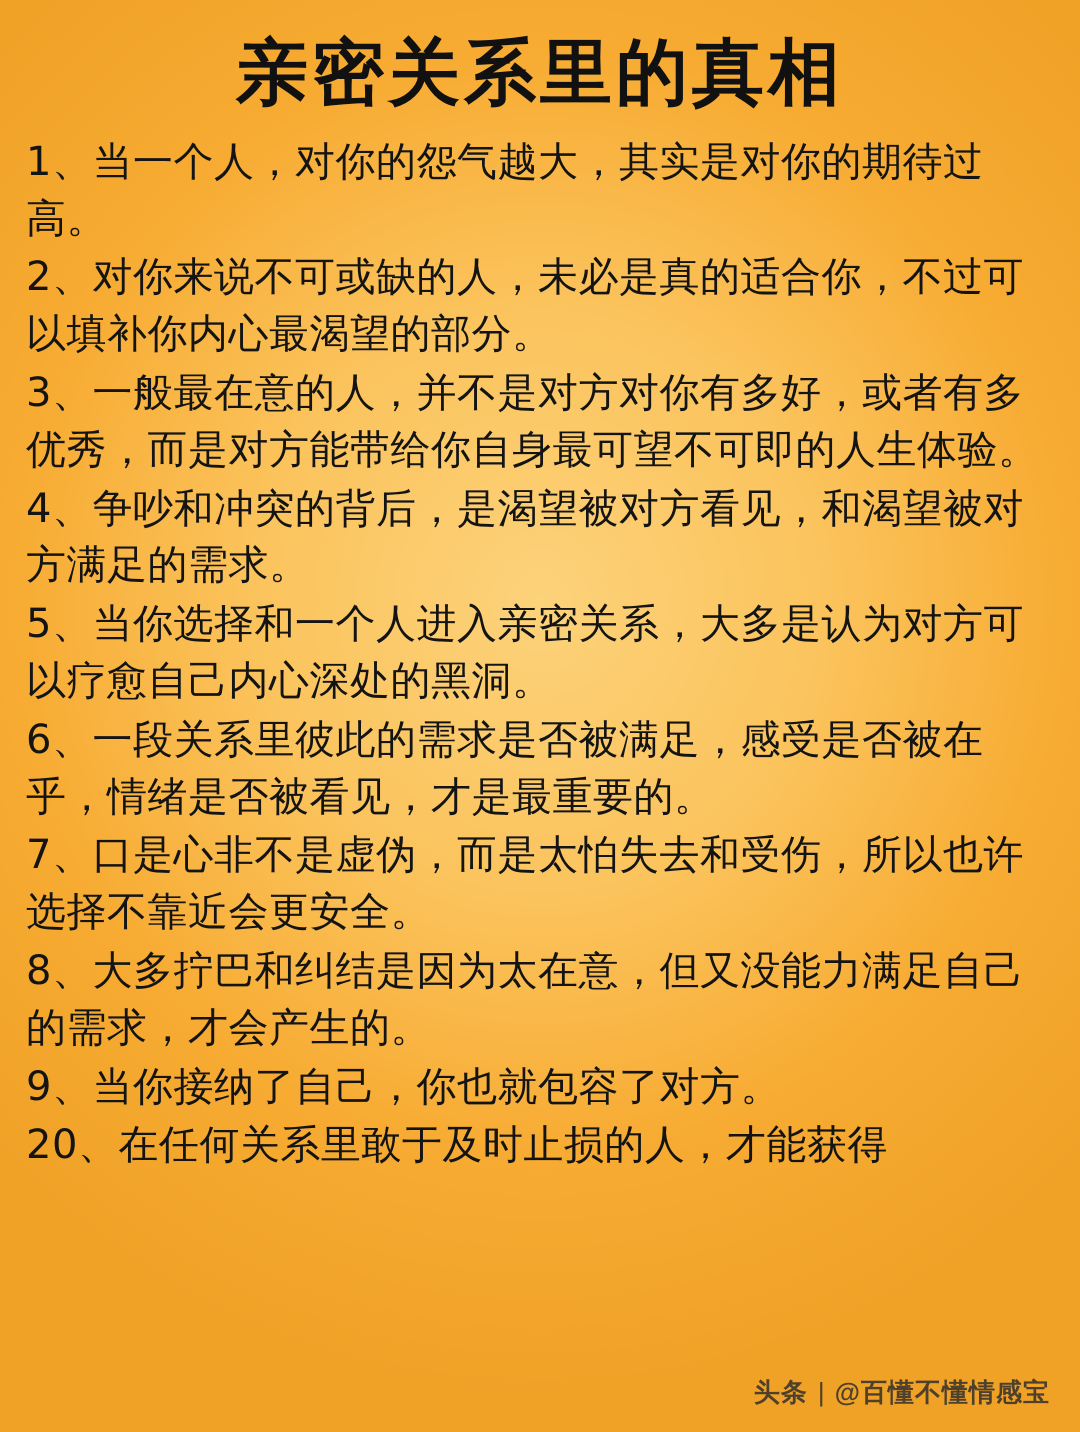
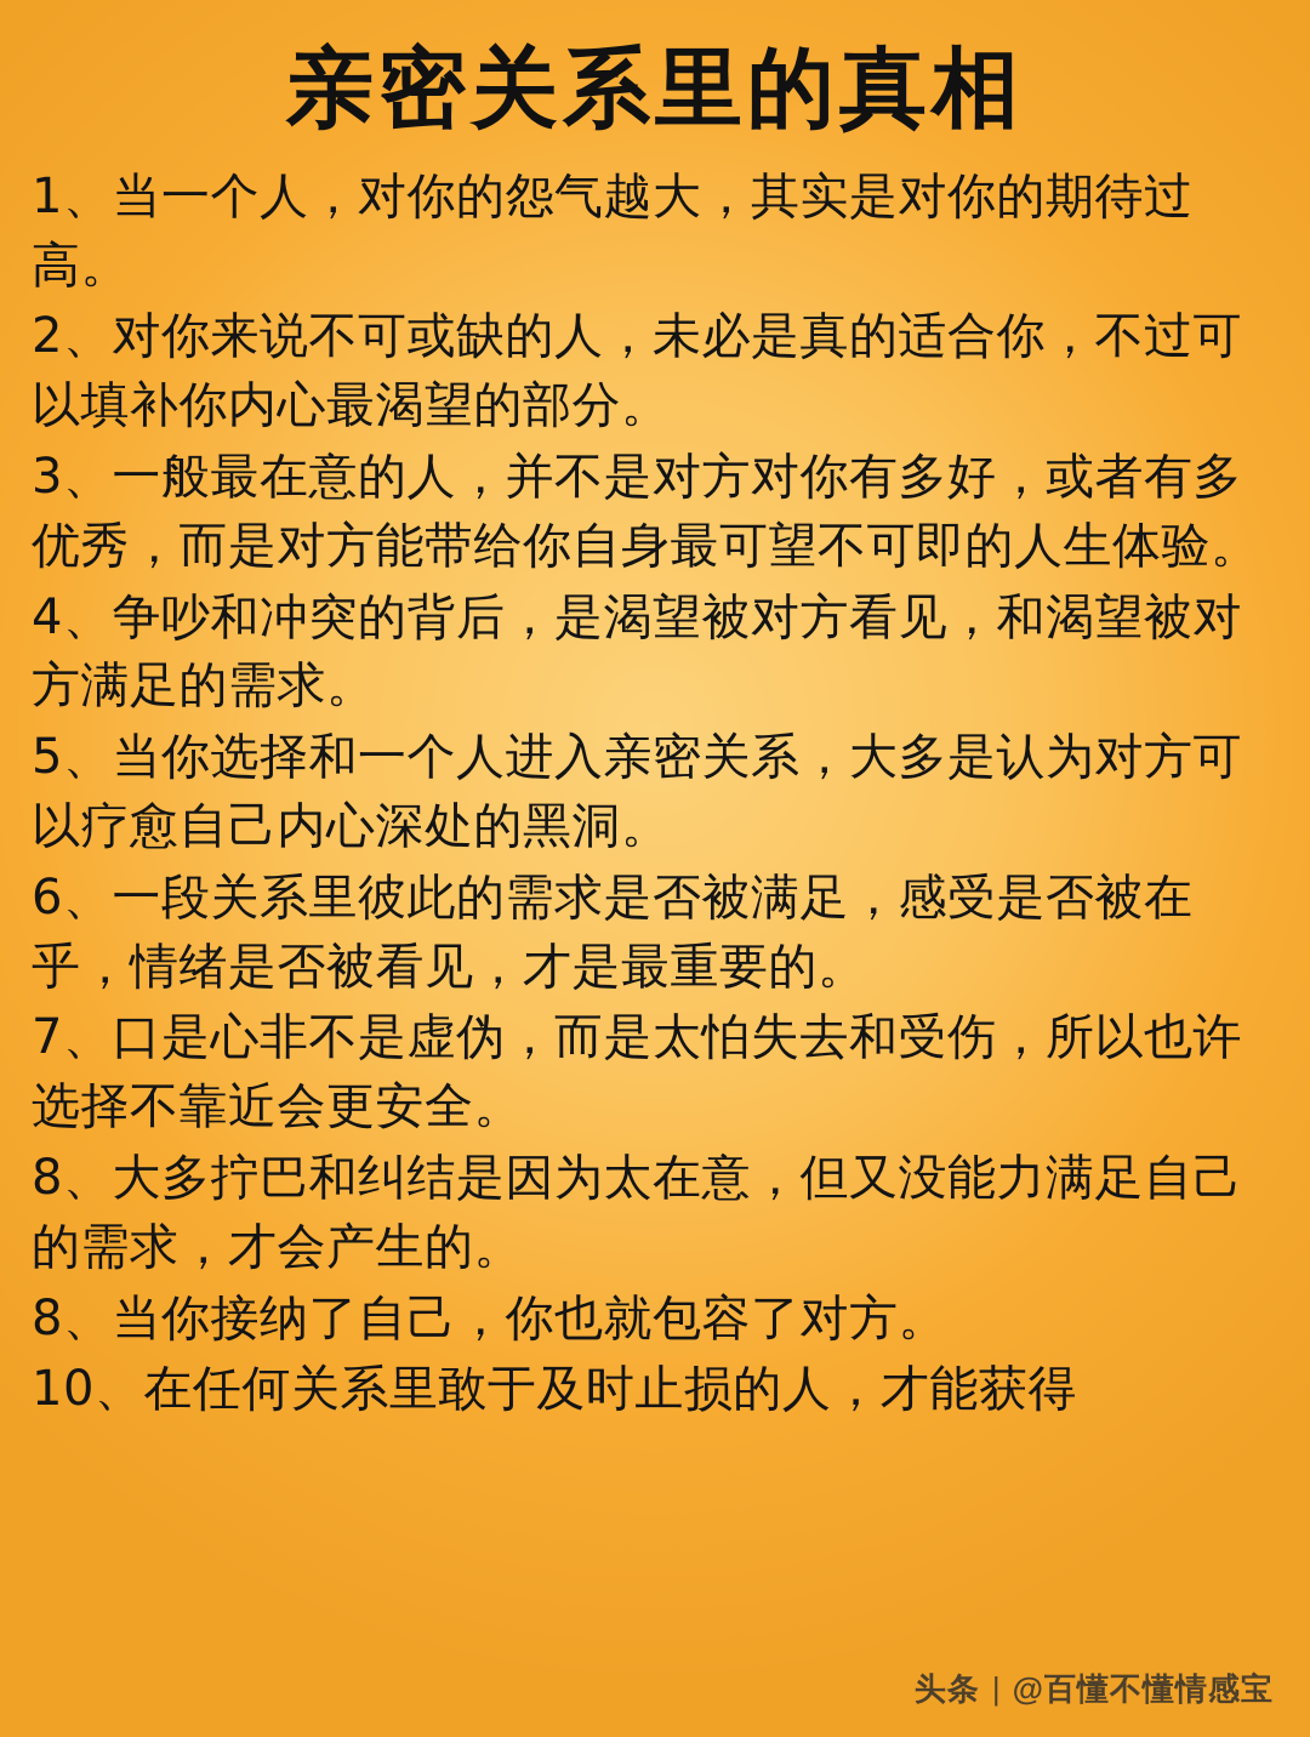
  亲密关系里的真相
  1、当一个人，对你的怨气越大，其实是对你的期待过高。
  2、对你来说不可或缺的人，未必是真的适合你，不过可以填补你内心最渴望的部分。
  3、一般最在意的人，并不是对方对你有多好，或者有多优秀，而是对方能带给你自身最可望不可即的人生体验。
  4、争吵和冲突的背后，是渴望被对方看见，和渴望被对方满足的需求。
  5、当你选择和一个人进入亲密关系，大多是认为对方可以疗愈自己内心深处的黑洞。
  6、一段关系里彼此的需求是否被满足，感受是否被在乎，情绪是否被看见，才是最重要的。
  7、口是心非不是虚伪，而是太怕失去和受伤，所以也许选择不靠近会更安全。
  8、大多拧巴和纠结是因为太在意，但又没能力满足自己的需求，才会产生的。
- 9、当你接纳了自己，你也就包容了对方。
+ 8、当你接纳了自己，你也就包容了对方。
- 20、在任何关系里敢于及时止损的人，才能获得
+ 10、在任何关系里敢于及时止损的人，才能获得
  头条
  |
  @百懂不懂情感宝
